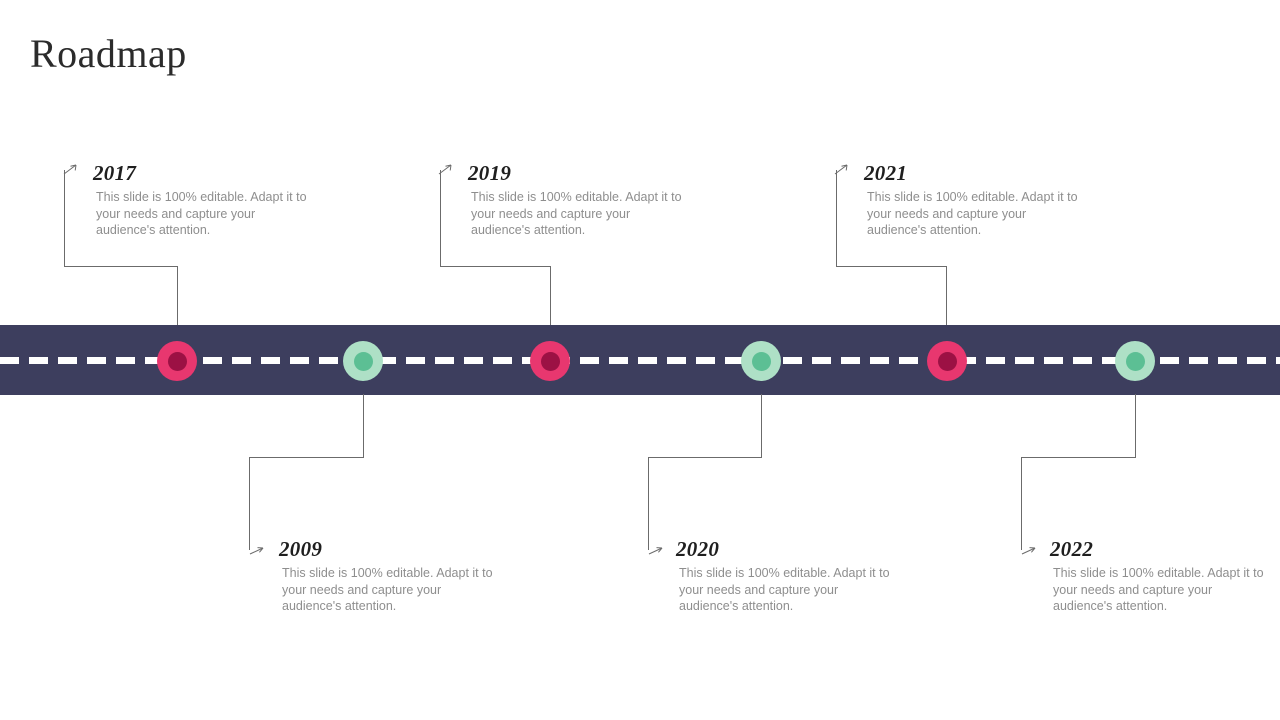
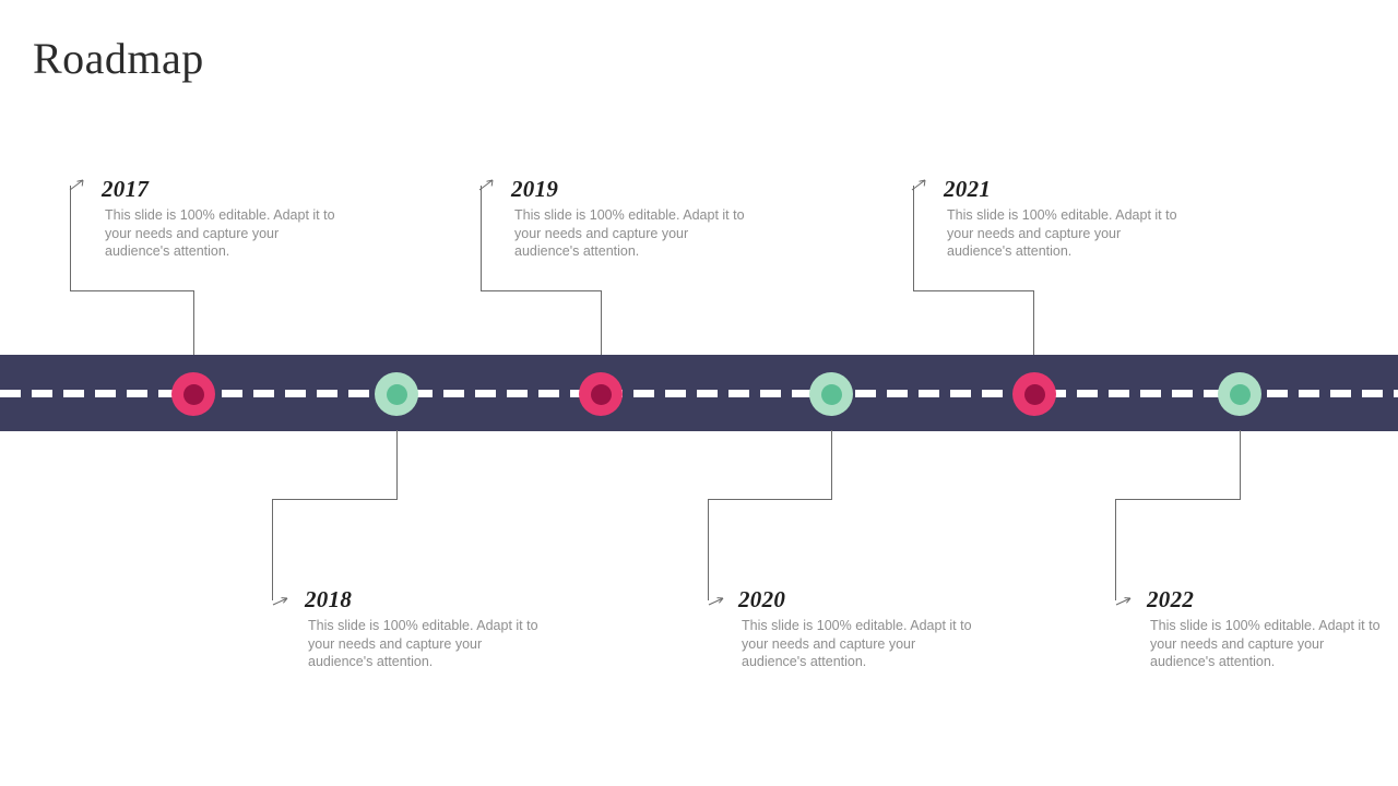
  Roadmap
  2017
  This slide is 100% editable. Adapt it to your needs and capture your audience's attention.
  2019
  This slide is 100% editable. Adapt it to your needs and capture your audience's attention.
  2021
  This slide is 100% editable. Adapt it to your needs and capture your audience's attention.
- 2009
+ 2018
  This slide is 100% editable. Adapt it to your needs and capture your audience's attention.
  2020
  This slide is 100% editable. Adapt it to your needs and capture your audience's attention.
  2022
  This slide is 100% editable. Adapt it to your needs and capture your audience's attention.
